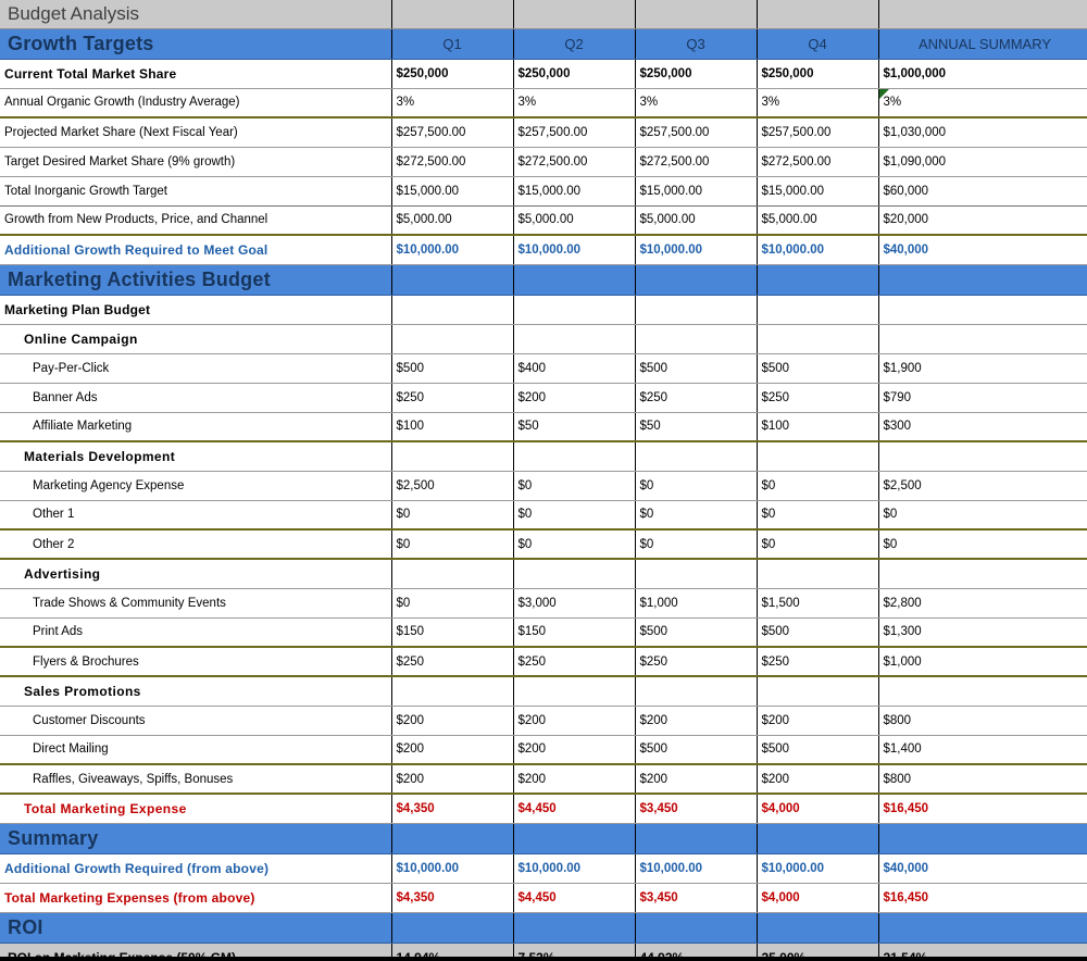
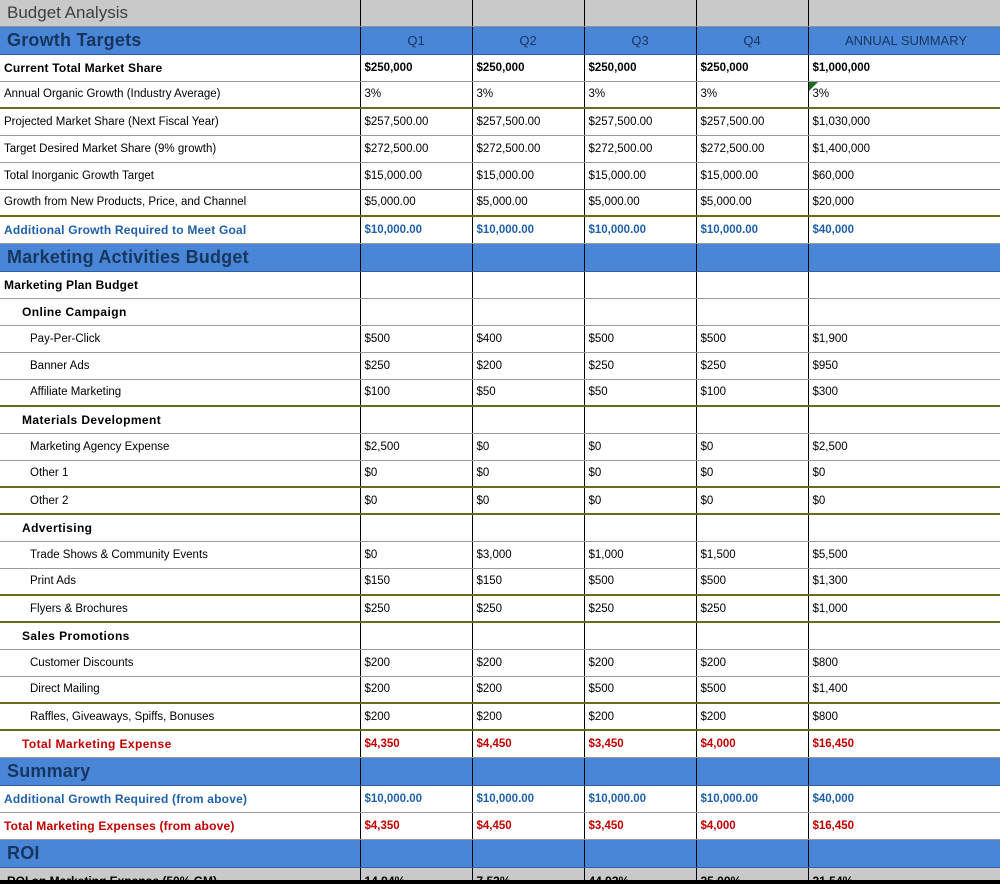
  Budget Analysis
  Growth Targets	Q1	Q2	Q3	Q4	ANNUAL SUMMARY
  Current Total Market Share	$250,000	$250,000	$250,000	$250,000	$1,000,000
  Annual Organic Growth (Industry Average)	3%	3%	3%	3%	3%
  Projected Market Share (Next Fiscal Year)	$257,500.00	$257,500.00	$257,500.00	$257,500.00	$1,030,000
- Target Desired Market Share (9% growth)	$272,500.00	$272,500.00	$272,500.00	$272,500.00	$1,090,000
+ Target Desired Market Share (9% growth)	$272,500.00	$272,500.00	$272,500.00	$272,500.00	$1,400,000
  Total Inorganic Growth Target	$15,000.00	$15,000.00	$15,000.00	$15,000.00	$60,000
  Growth from New Products, Price, and Channel	$5,000.00	$5,000.00	$5,000.00	$5,000.00	$20,000
  Additional Growth Required to Meet Goal	$10,000.00	$10,000.00	$10,000.00	$10,000.00	$40,000
  Marketing Activities Budget
  Marketing Plan Budget
  Online Campaign
  Pay-Per-Click	$500	$400	$500	$500	$1,900
- Banner Ads	$250	$200	$250	$250	$790
+ Banner Ads	$250	$200	$250	$250	$950
  Affiliate Marketing	$100	$50	$50	$100	$300
  Materials Development
  Marketing Agency Expense	$2,500	$0	$0	$0	$2,500
  Other 1	$0	$0	$0	$0	$0
  Other 2	$0	$0	$0	$0	$0
  Advertising
- Trade Shows & Community Events	$0	$3,000	$1,000	$1,500	$2,800
+ Trade Shows & Community Events	$0	$3,000	$1,000	$1,500	$5,500
  Print Ads	$150	$150	$500	$500	$1,300
  Flyers & Brochures	$250	$250	$250	$250	$1,000
  Sales Promotions
  Customer Discounts	$200	$200	$200	$200	$800
  Direct Mailing	$200	$200	$500	$500	$1,400
  Raffles, Giveaways, Spiffs, Bonuses	$200	$200	$200	$200	$800
  Total Marketing Expense	$4,350	$4,450	$3,450	$4,000	$16,450
  Summary
  Additional Growth Required (from above)	$10,000.00	$10,000.00	$10,000.00	$10,000.00	$40,000
  Total Marketing Expenses (from above)	$4,350	$4,450	$3,450	$4,000	$16,450
  ROI
